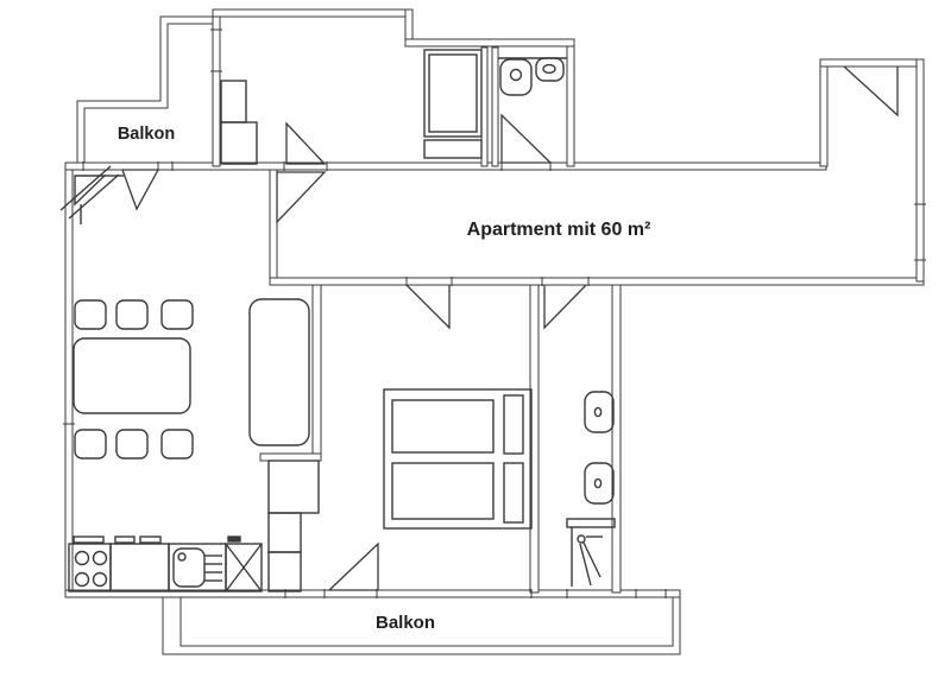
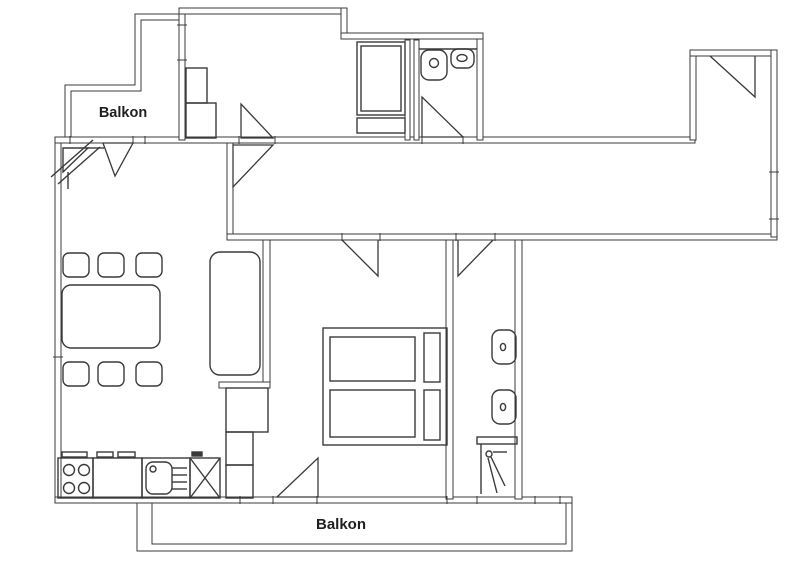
  Balkon
- Apartment mit 60 m²
  Balkon
